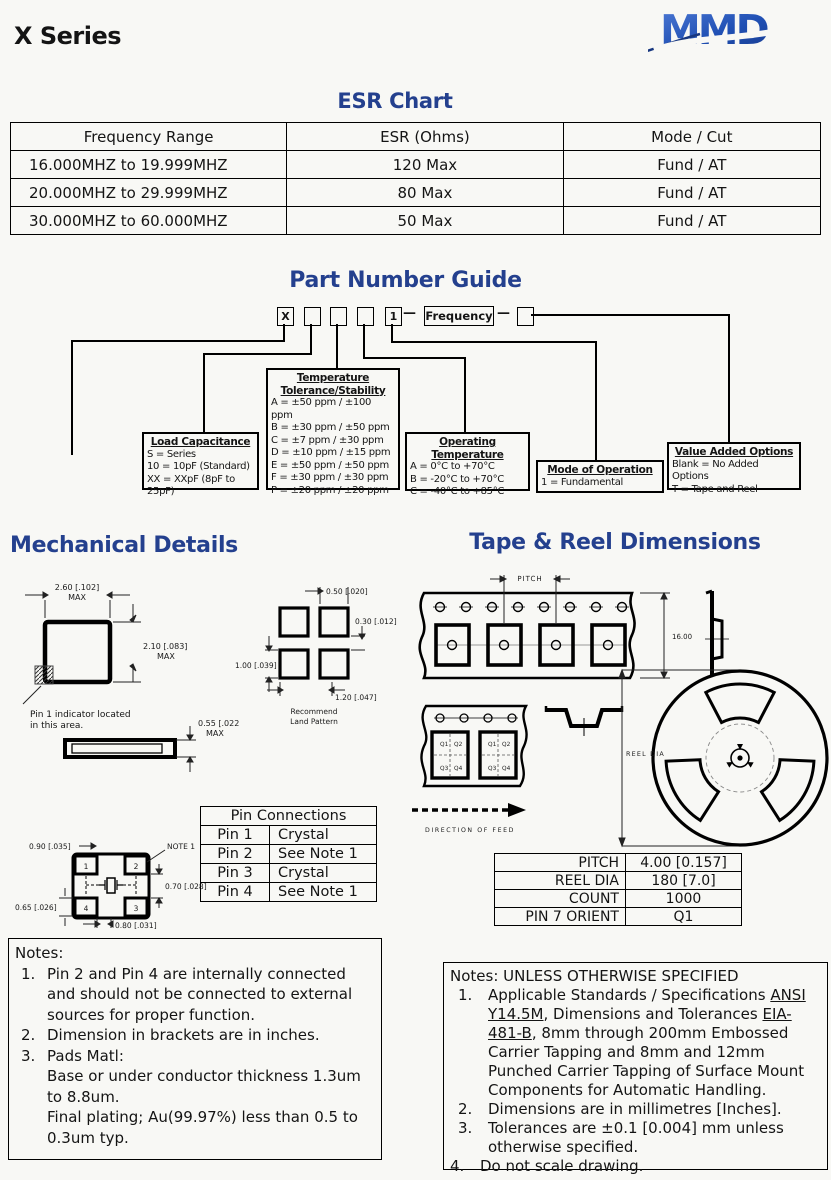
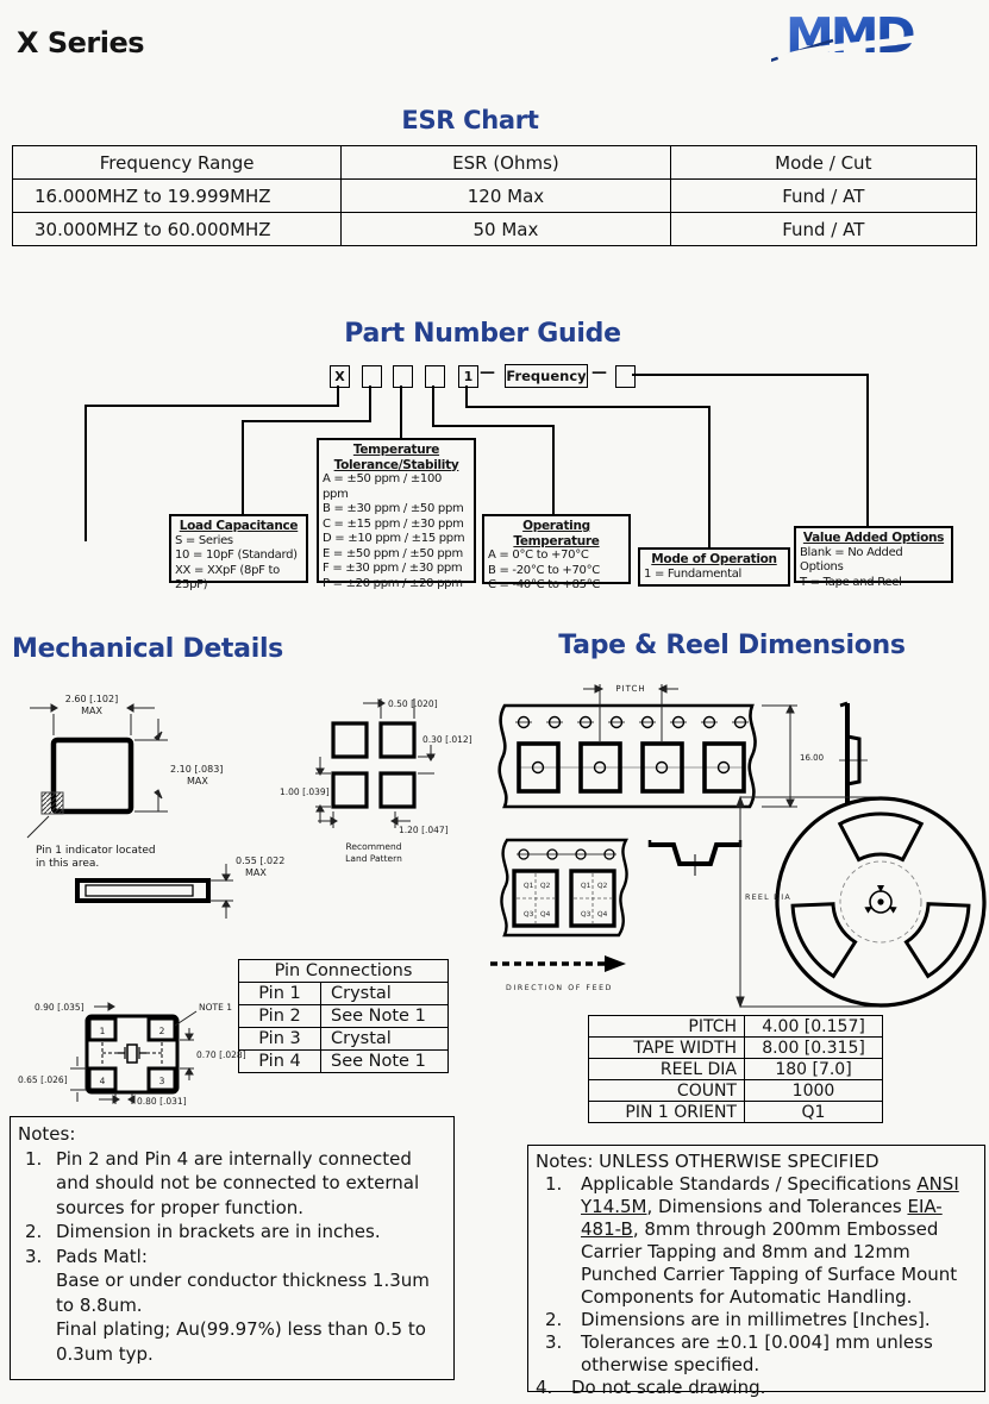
  X Series
  MMD
  ESR Chart
  Frequency Range	ESR (Ohms)	Mode / Cut
  16.000MHZ to 19.999MHZ	120 Max	Fund / AT
- 20.000MHZ to 29.999MHZ	80 Max	Fund / AT
  30.000MHZ to 60.000MHZ	50 Max	Fund / AT
  Part Number Guide
  X
  1
  —
  Frequency
  —
  Load Capacitance
  S = Series
  10 = 10pF (Standard)
  XX = XXpF (8pF to 25pF)
  Temperature
  Tolerance/Stability
  A = ±50 ppm / ±100 ppm
  B = ±30 ppm / ±50 ppm
- C = ±7 ppm / ±30 ppm
+ C = ±15 ppm / ±30 ppm
  D = ±10 ppm / ±15 ppm
  E = ±50 ppm / ±50 ppm
  F = ±30 ppm / ±30 ppm
  P = ±20 ppm / ±20 ppm
  Operating Temperature
  A = 0°C to +70°C
  B = -20°C to +70°C
  C = -40°C to +85°C
  Mode of Operation
  1 = Fundamental
  Value Added Options
  Blank = No Added Options
  T = Tape and Reel
  Mechanical Details
  Tape & Reel Dimensions
  2.60 [.102]
  MAX
  2.10 [.083]
  MAX
  Pin 1 indicator located
  in this area.
  0.50 [.020]
  0.30 [.012]
  1.00 [.039]
  1.20 [.047]
  Recommend
  Land Pattern
  0.55 [.022
  MAX
  1
  2
  4
  3
  0.90 [.035]
  NOTE 1
  0.70 [.028]
  0.65 [.026]
  0.80 [.031]
  Pin Connections
  Pin 1	Crystal
  Pin 2	See Note 1
  Pin 3	Crystal
  Pin 4	See Note 1
  PITCH
  16.00
  REEL DIA
  PITCH	4.00 [0.157]
+ TAPE WIDTH	8.00 [0.315]
  REEL DIA	180 [7.0]
  COUNT	1000
- PIN 7 ORIENT	Q1
+ PIN 1 ORIENT	Q1
  Notes:
  1.
  Pin 2 and Pin 4 are internally connected and should not be connected to external sources for proper function.
  2.
  Dimension in brackets are in inches.
  3.
  Pads Matl:
  Base or under conductor thickness 1.3um to 8.8um.
  Final plating; Au(99.97%) less than 0.5 to 0.3um typ.
  Notes: UNLESS OTHERWISE SPECIFIED
  1.
  Applicable Standards / Specifications ANSI Y14.5M, Dimensions and Tolerances EIA-481-B, 8mm through 200mm Embossed Carrier Tapping and 8mm and 12mm Punched Carrier Tapping of Surface Mount Components for Automatic Handling.
  2.
  Dimensions are in millimetres [Inches].
  3.
  Tolerances are ±0.1 [0.004] mm unless otherwise specified.
  4.
  Do not scale drawing.
